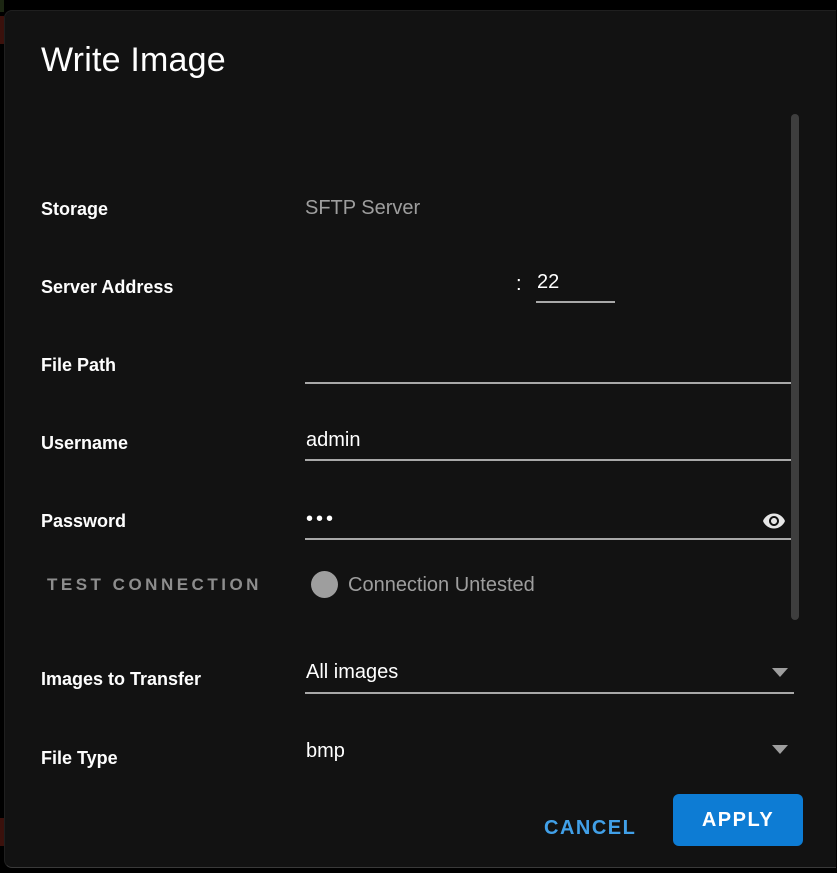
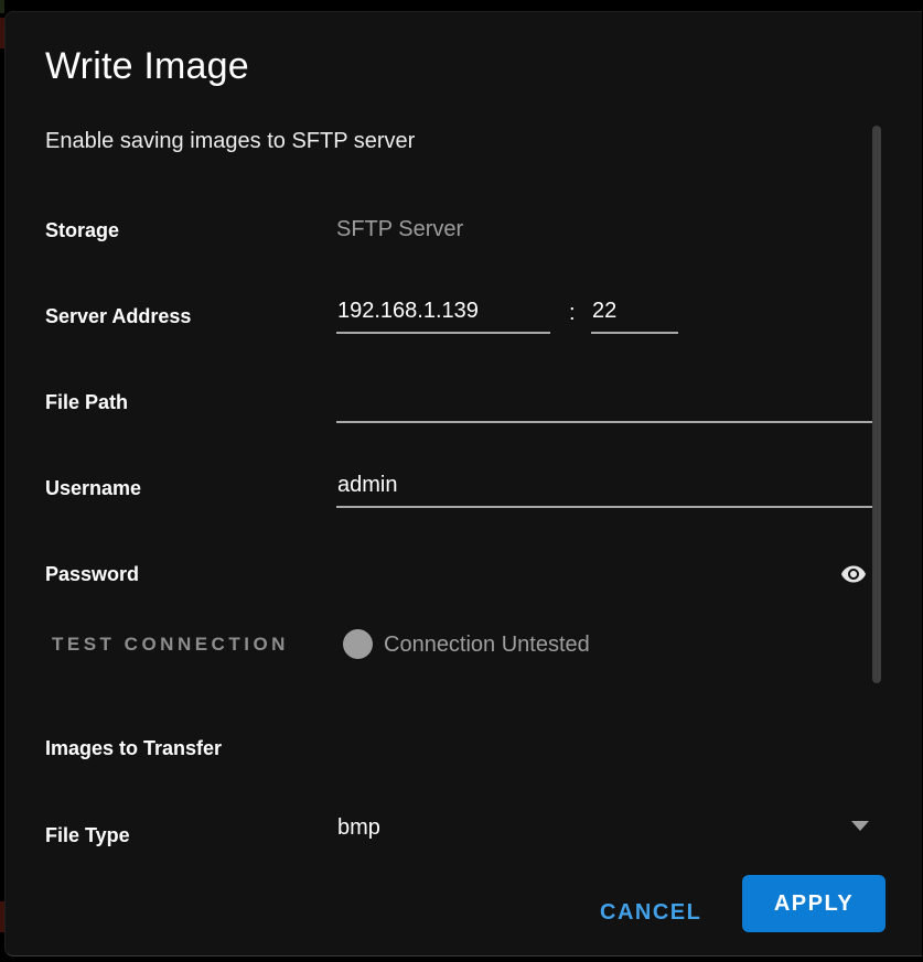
  Write Image
+ Enable saving images to SFTP server
  Storage
  SFTP Server
  Server Address
+ 192.168.1.139
  :
  22
  File Path
  Username
  admin
  Password
- •••
  TEST CONNECTION
  Connection Untested
  Images to Transfer
- All images
  File Type
  bmp
  CANCEL
  APPLY
